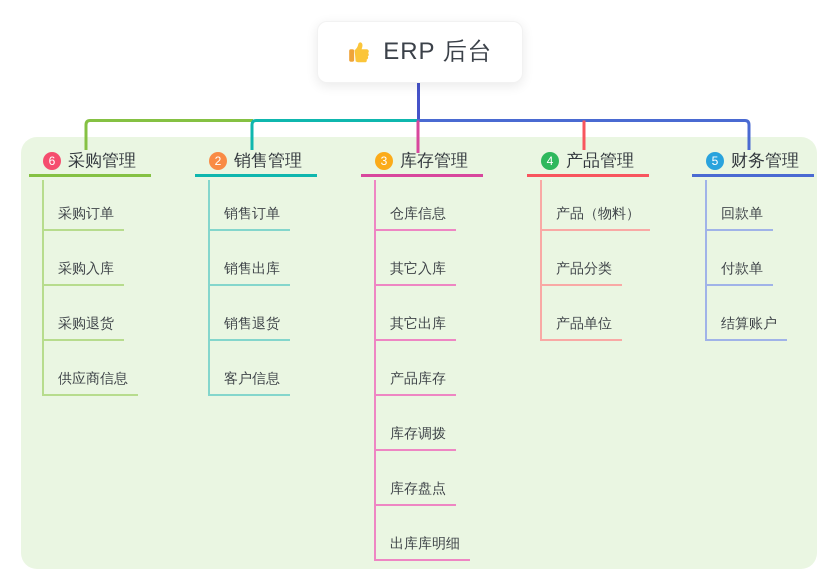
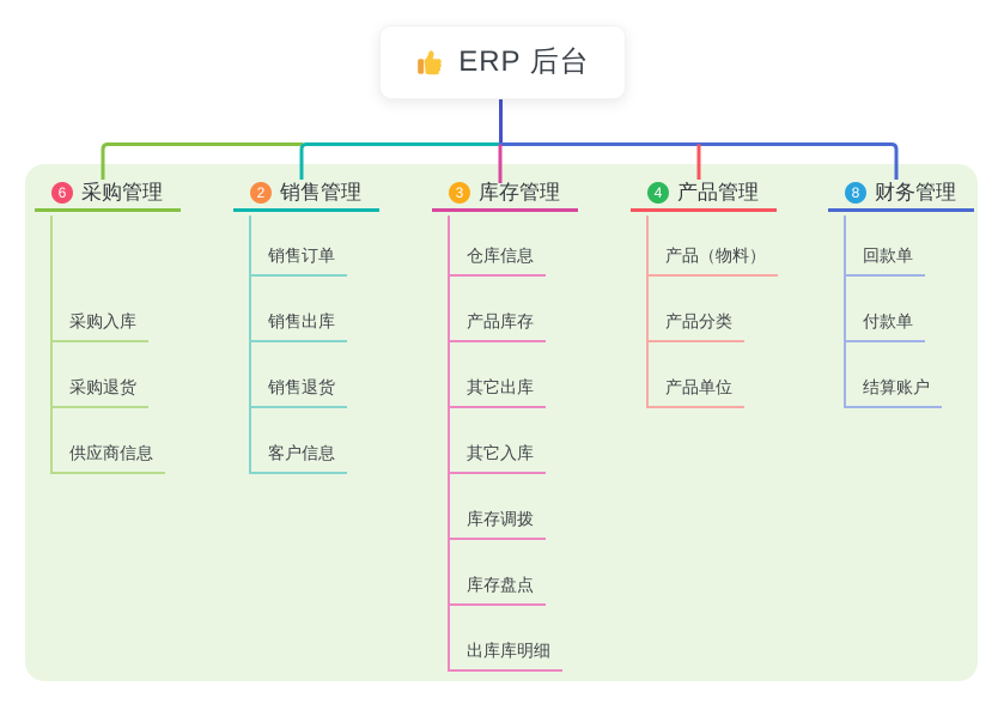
  ERP 后台
  6
  采购管理
- 采购订单
  采购入库
  采购退货
  供应商信息
  2
  销售管理
  销售订单
  销售出库
  销售退货
  客户信息
  3
  库存管理
  仓库信息
- 其它入库
+ 产品库存
  其它出库
- 产品库存
+ 其它入库
  库存调拨
  库存盘点
  出库库明细
  4
  产品管理
  产品（物料）
  产品分类
  产品单位
- 5
+ 8
  财务管理
  回款单
  付款单
  结算账户
